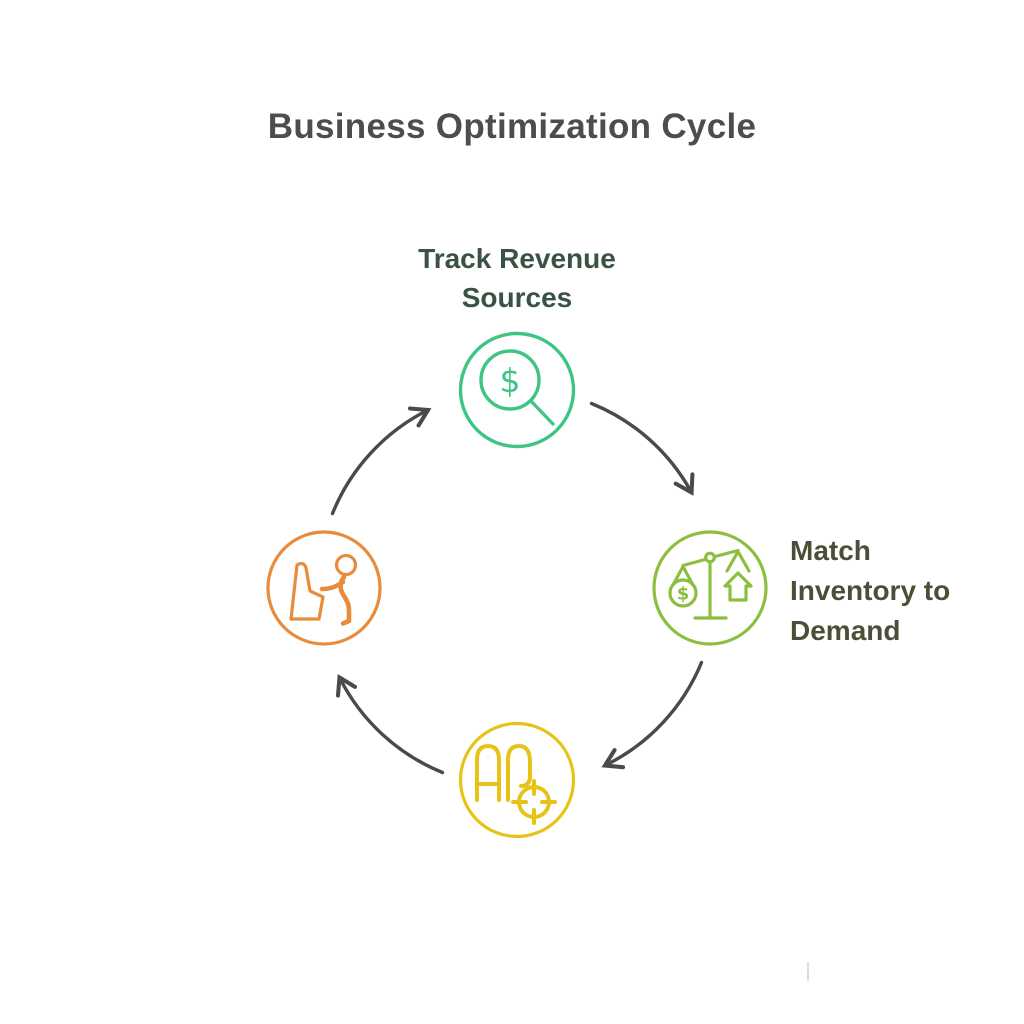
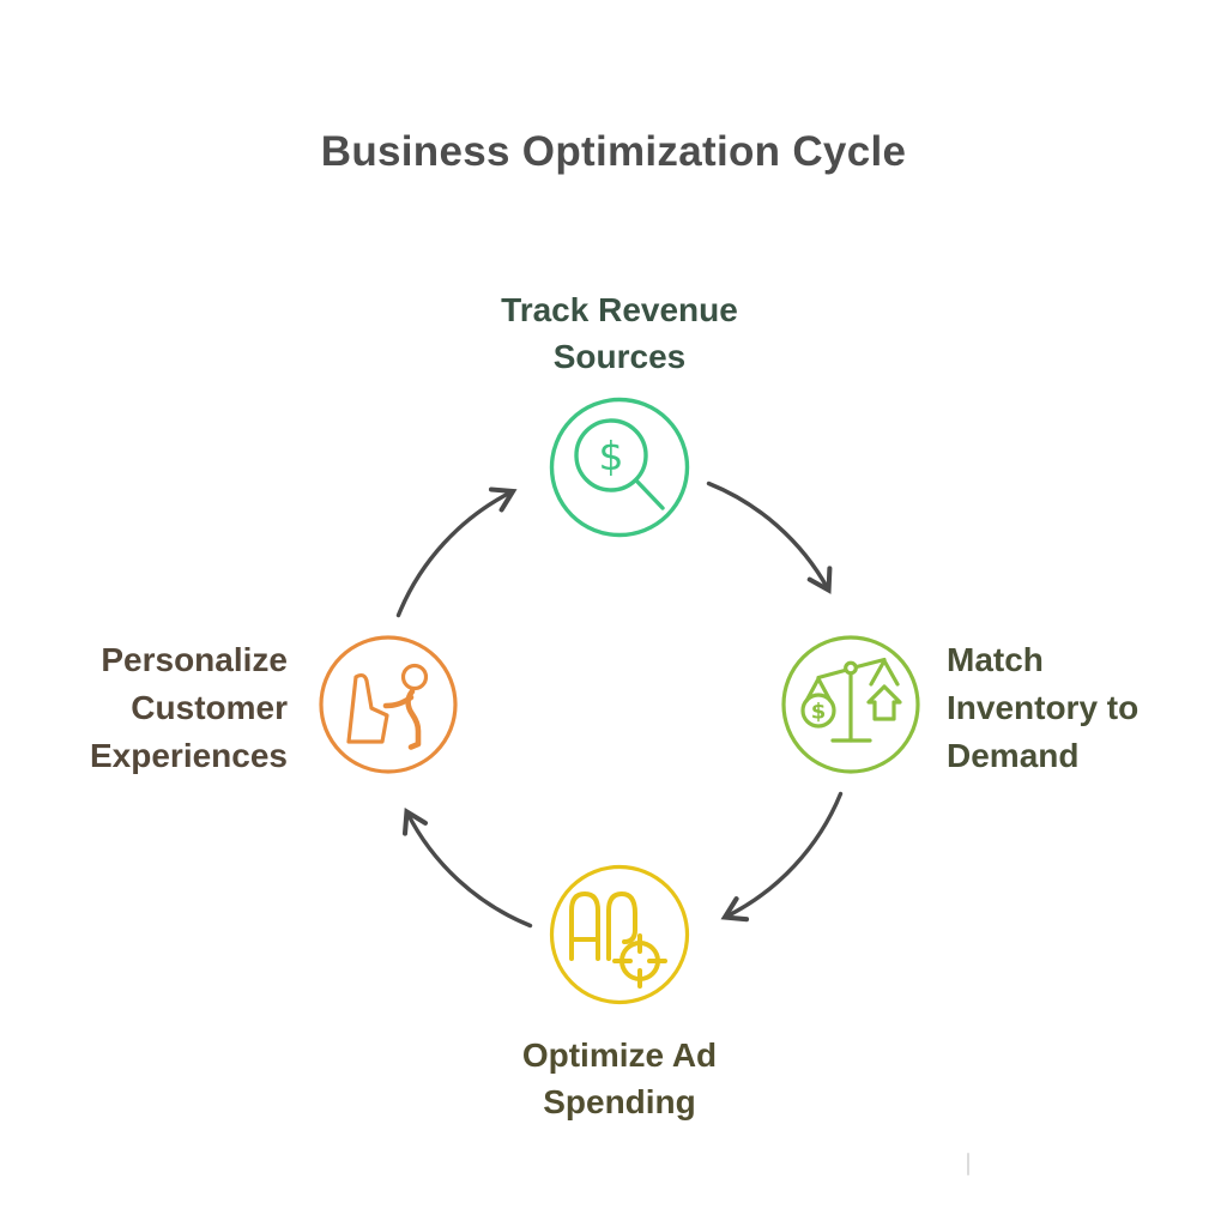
  Business Optimization Cycle
  Track Revenue
  Sources
  $
  Match
  Inventory to
  Demand
  $
+ Optimize Ad
+ Spending
+ Personalize
+ Customer
+ Experiences
